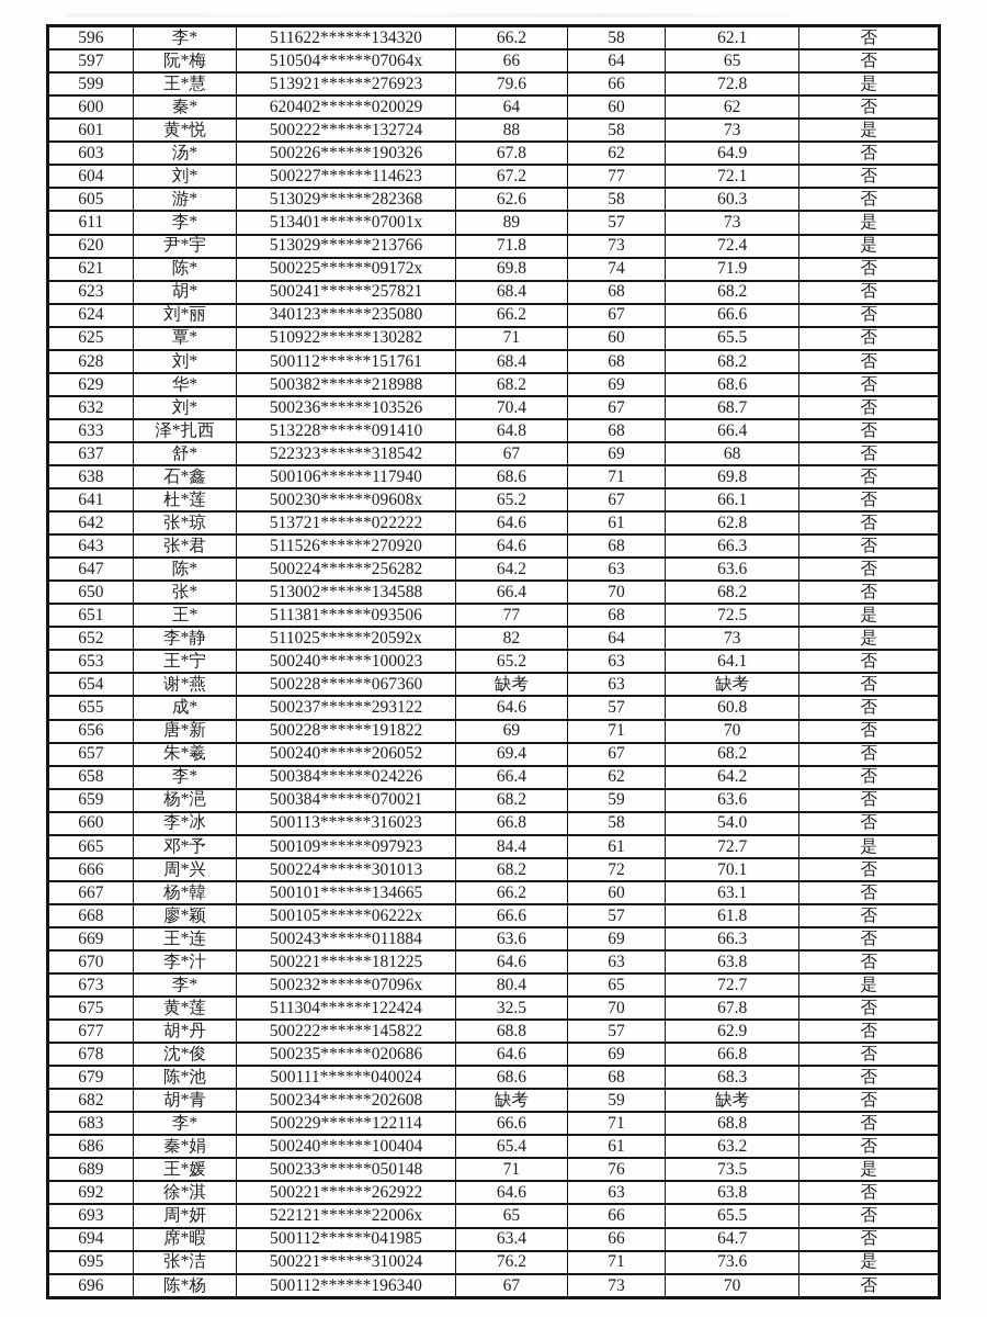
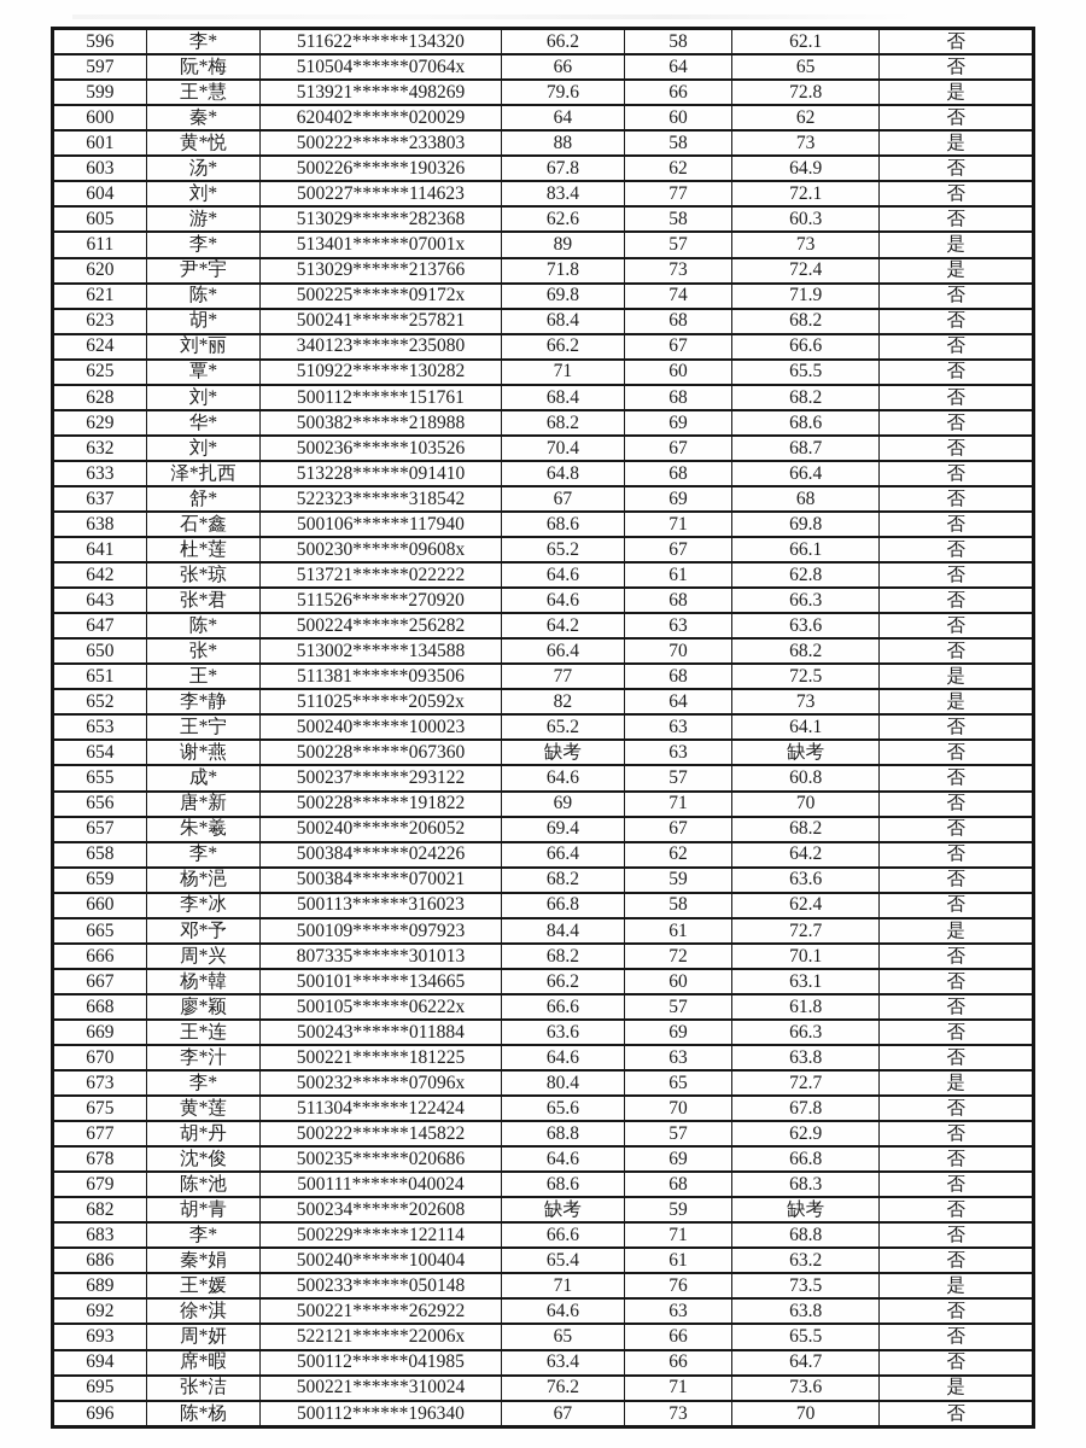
  596	李*	511622******134320	66.2	58	62.1	否
  597	阮*梅	510504******07064x	66	64	65	否
- 599	王*慧	513921******276923	79.6	66	72.8	是
+ 599	王*慧	513921******498269	79.6	66	72.8	是
  600	秦*	620402******020029	64	60	62	否
- 601	黄*悦	500222******132724	88	58	73	是
+ 601	黄*悦	500222******233803	88	58	73	是
  603	汤*	500226******190326	67.8	62	64.9	否
- 604	刘*	500227******114623	67.2	77	72.1	否
+ 604	刘*	500227******114623	83.4	77	72.1	否
  605	游*	513029******282368	62.6	58	60.3	否
  611	李*	513401******07001x	89	57	73	是
  620	尹*宇	513029******213766	71.8	73	72.4	是
  621	陈*	500225******09172x	69.8	74	71.9	否
  623	胡*	500241******257821	68.4	68	68.2	否
  624	刘*丽	340123******235080	66.2	67	66.6	否
  625	覃*	510922******130282	71	60	65.5	否
  628	刘*	500112******151761	68.4	68	68.2	否
  629	华*	500382******218988	68.2	69	68.6	否
  632	刘*	500236******103526	70.4	67	68.7	否
  633	泽*扎西	513228******091410	64.8	68	66.4	否
  637	舒*	522323******318542	67	69	68	否
  638	石*鑫	500106******117940	68.6	71	69.8	否
  641	杜*莲	500230******09608x	65.2	67	66.1	否
  642	张*琼	513721******022222	64.6	61	62.8	否
  643	张*君	511526******270920	64.6	68	66.3	否
  647	陈*	500224******256282	64.2	63	63.6	否
  650	张*	513002******134588	66.4	70	68.2	否
  651	王*	511381******093506	77	68	72.5	是
  652	李*静	511025******20592x	82	64	73	是
  653	王*宁	500240******100023	65.2	63	64.1	否
  654	谢*燕	500228******067360	缺考	63	缺考	否
  655	成*	500237******293122	64.6	57	60.8	否
  656	唐*新	500228******191822	69	71	70	否
  657	朱*羲	500240******206052	69.4	67	68.2	否
  658	李*	500384******024226	66.4	62	64.2	否
  659	杨*浥	500384******070021	68.2	59	63.6	否
- 660	李*冰	500113******316023	66.8	58	54.0	否
+ 660	李*冰	500113******316023	66.8	58	62.4	否
  665	邓*予	500109******097923	84.4	61	72.7	是
- 666	周*兴	500224******301013	68.2	72	70.1	否
+ 666	周*兴	807335******301013	68.2	72	70.1	否
  667	杨*韓	500101******134665	66.2	60	63.1	否
  668	廖*颖	500105******06222x	66.6	57	61.8	否
  669	王*连	500243******011884	63.6	69	66.3	否
  670	李*汁	500221******181225	64.6	63	63.8	否
  673	李*	500232******07096x	80.4	65	72.7	是
- 675	黄*莲	511304******122424	32.5	70	67.8	否
+ 675	黄*莲	511304******122424	65.6	70	67.8	否
  677	胡*丹	500222******145822	68.8	57	62.9	否
  678	沈*俊	500235******020686	64.6	69	66.8	否
  679	陈*池	500111******040024	68.6	68	68.3	否
  682	胡*青	500234******202608	缺考	59	缺考	否
  683	李*	500229******122114	66.6	71	68.8	否
  686	秦*娟	500240******100404	65.4	61	63.2	否
  689	王*媛	500233******050148	71	76	73.5	是
  692	徐*淇	500221******262922	64.6	63	63.8	否
  693	周*妍	522121******22006x	65	66	65.5	否
  694	席*暇	500112******041985	63.4	66	64.7	否
  695	张*洁	500221******310024	76.2	71	73.6	是
  696	陈*杨	500112******196340	67	73	70	否
